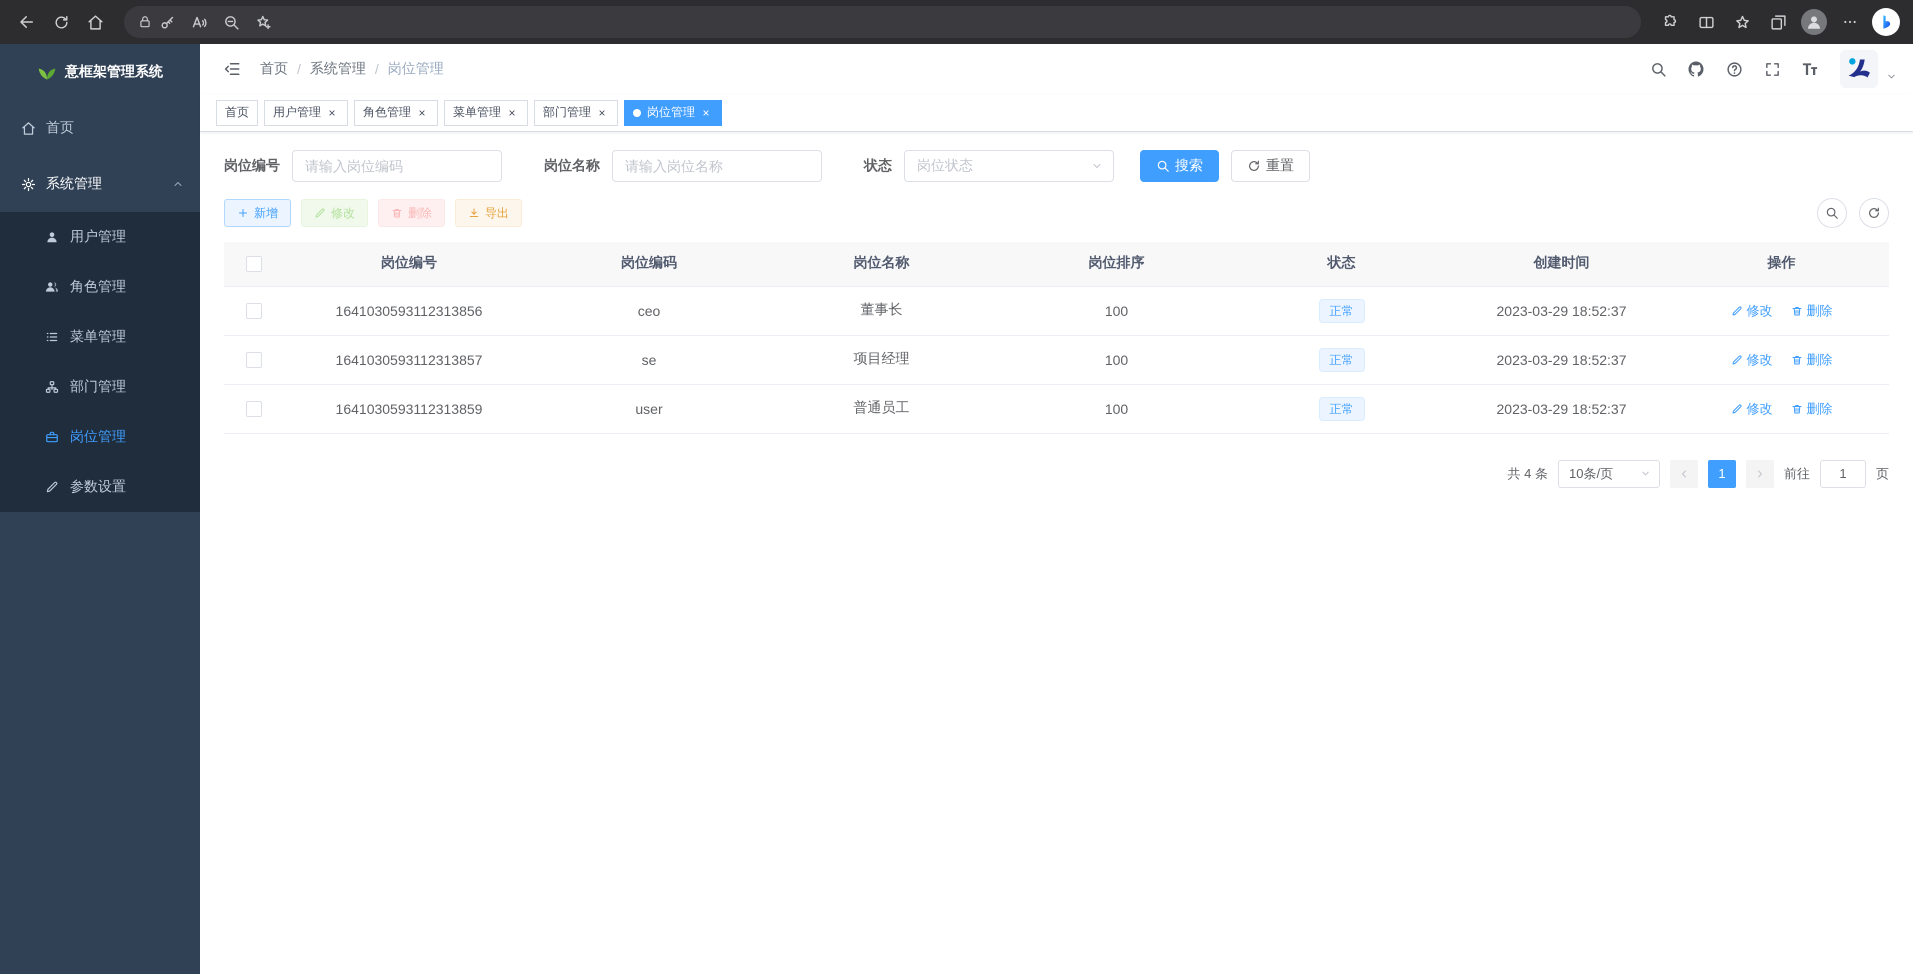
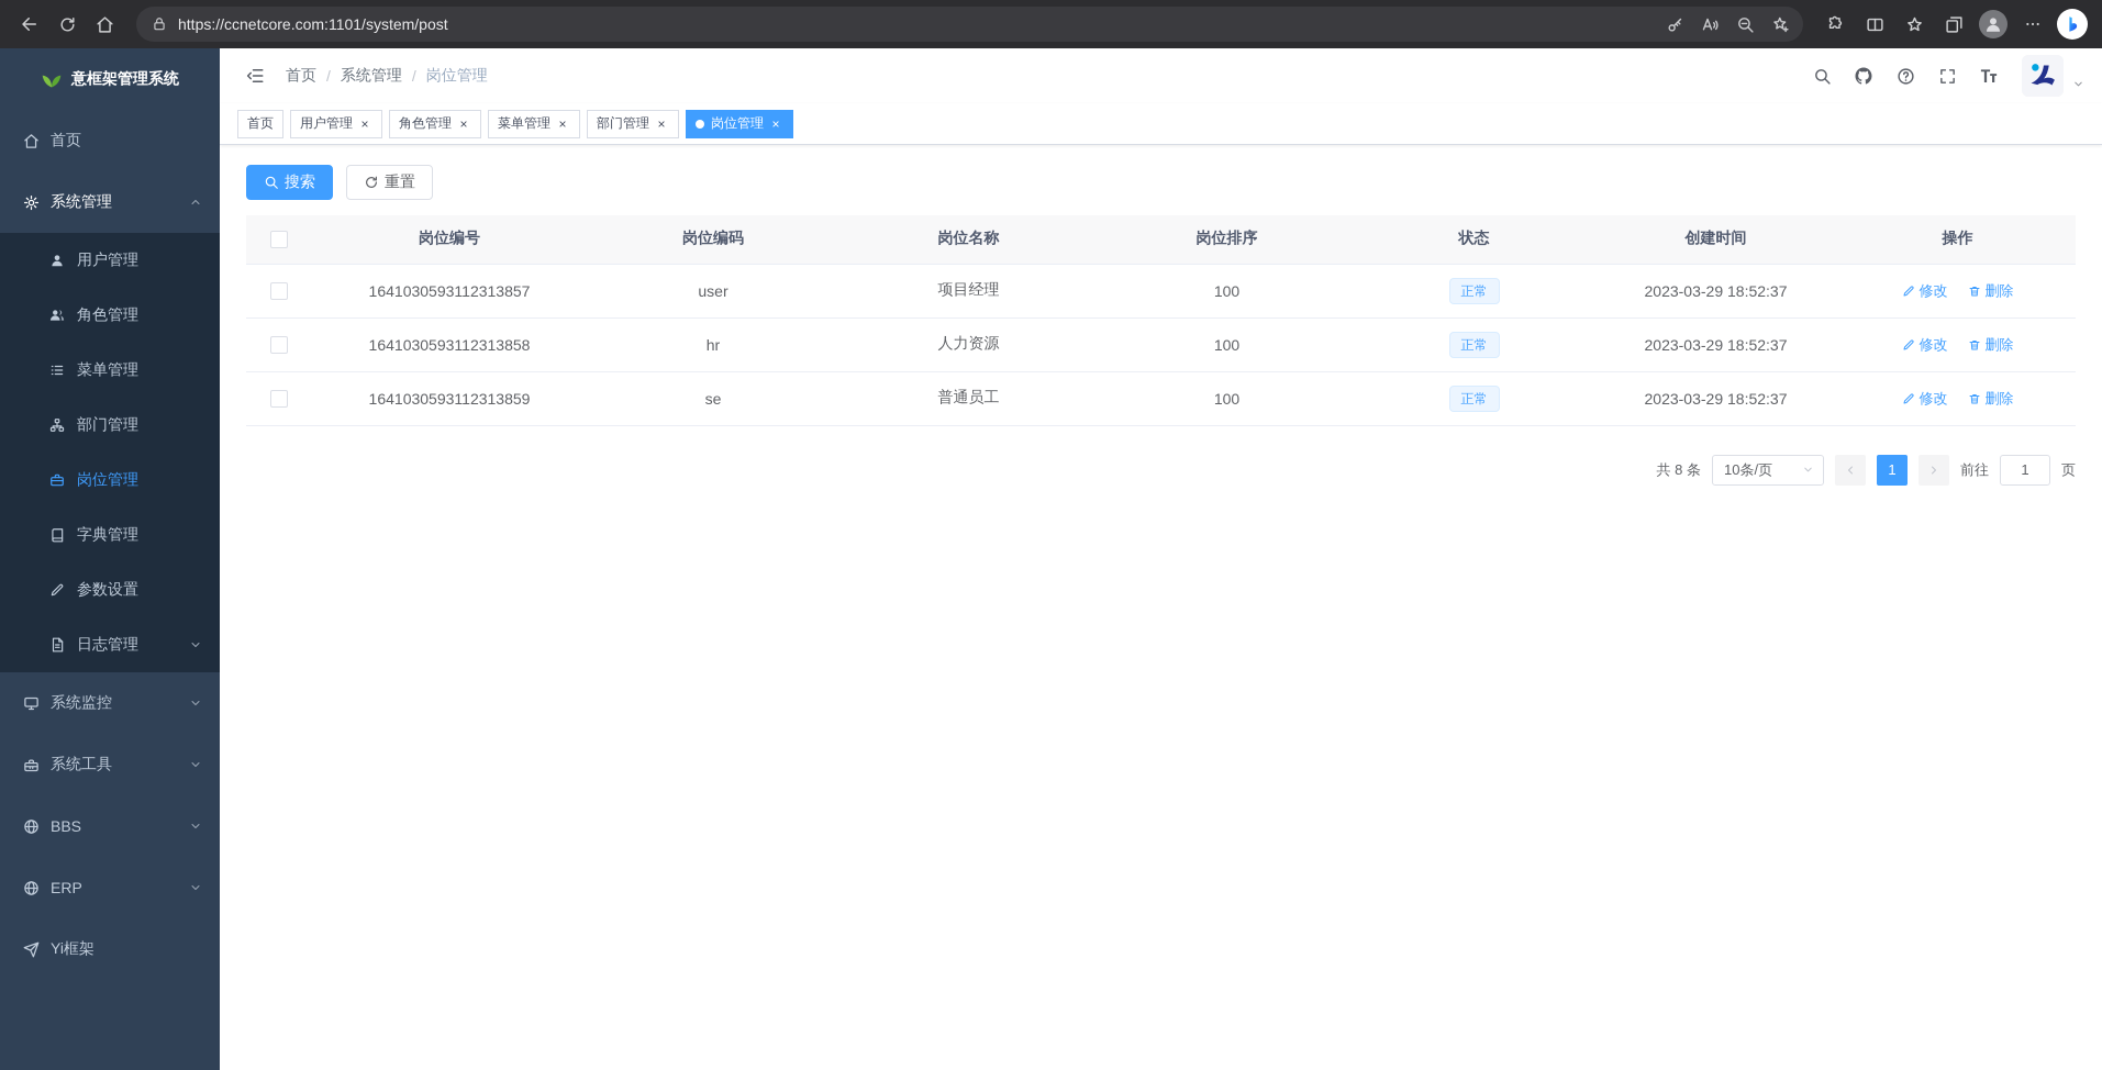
+ https://ccnetcore.com:1101/system/post
  意框架管理系统
  首页
  系统管理
  用户管理
  角色管理
  菜单管理
  部门管理
  岗位管理
+ 字典管理
  参数设置
+ 日志管理
+ 系统监控
+ 系统工具
+ BBS
+ ERP
+ Yi框架
  首页
  /
  系统管理
  /
  岗位管理
  首页
  用户管理
  ×
  角色管理
  ×
  菜单管理
  ×
  部门管理
  ×
  岗位管理
  ×
- 岗位编号
- 请输入岗位编码
- 岗位名称
- 请输入岗位名称
- 状态
- 岗位状态
  搜索
  重置
- 新增
- 修改
- 删除
- 导出
  	岗位编号	岗位编码	岗位名称	岗位排序	状态	创建时间	操作
- 	1641030593112313856	ceo	董事长	100	正常	2023-03-29 18:52:37	修改 删除
- 	1641030593112313857	se	项目经理	100	正常	2023-03-29 18:52:37	修改 删除
+ 	1641030593112313857	user	项目经理	100	正常	2023-03-29 18:52:37	修改 删除
+ 	1641030593112313858	hr	人力资源	100	正常	2023-03-29 18:52:37	修改 删除
- 	1641030593112313859	user	普通员工	100	正常	2023-03-29 18:52:37	修改 删除
+ 	1641030593112313859	se	普通员工	100	正常	2023-03-29 18:52:37	修改 删除
- 共 4 条
+ 共 8 条
  10条/页
  1
  前往
  1
  页
